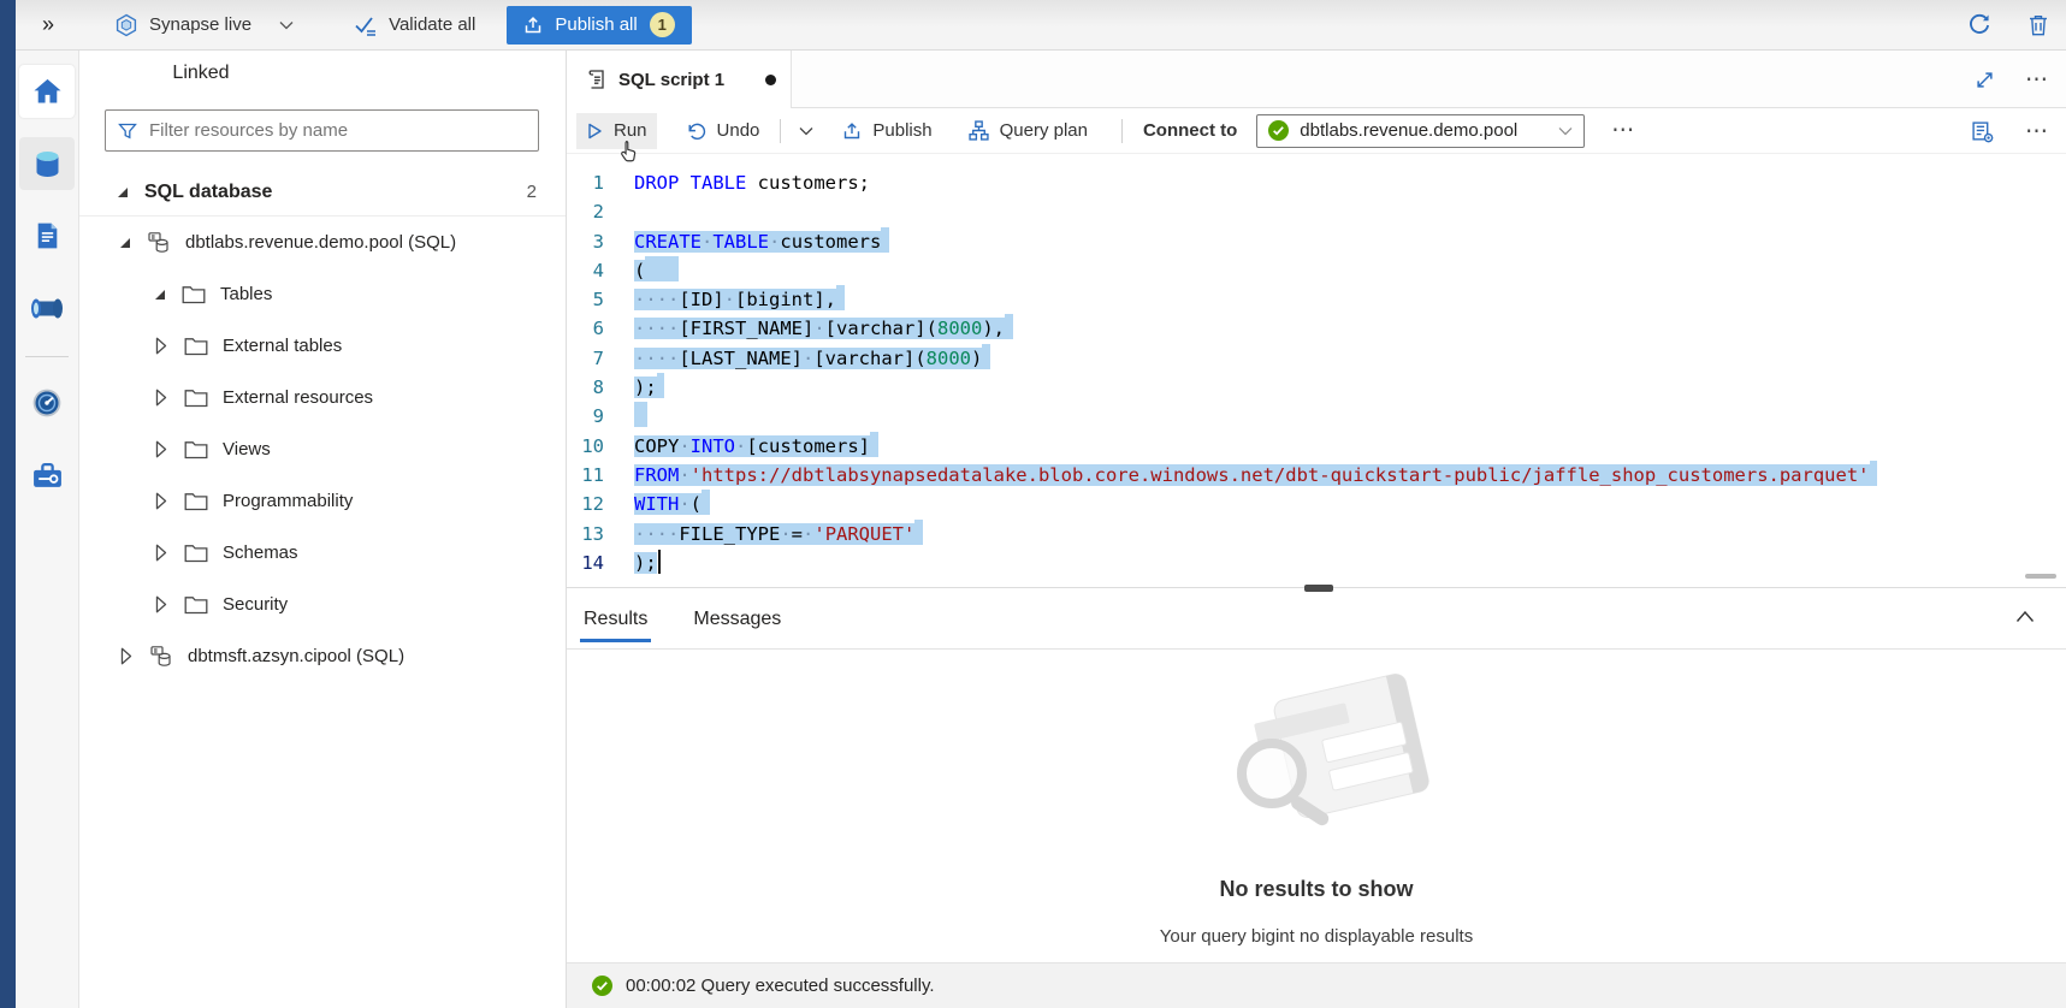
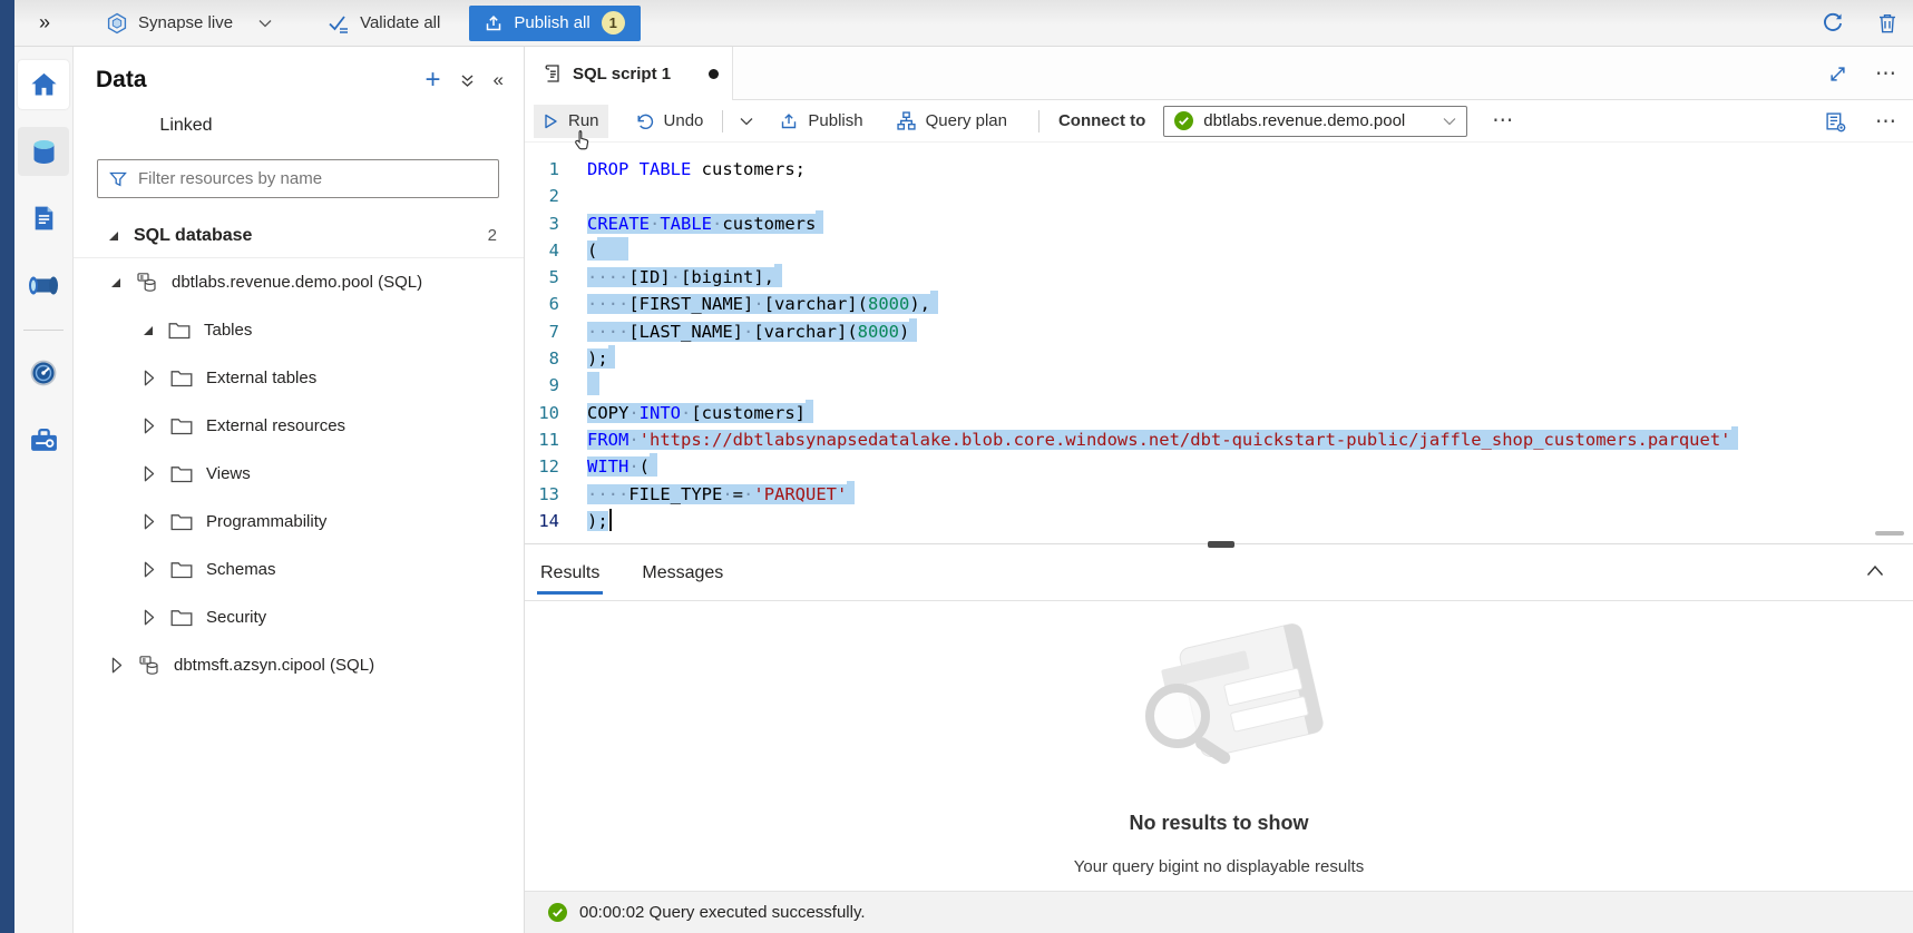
  »
  Synapse live
  Validate all
  Publish all
  1
+ Data
+ +
+ «
  Linked
  Filter resources by name
  SQL database
  2
  dbtlabs.revenue.demo.pool (SQL)
  Tables
  External tables
  External resources
  Views
  Programmability
  Schemas
  Security
  dbtmsft.azsyn.cipool (SQL)
  SQL script 1
  ⋯
  Run
  Undo
  Publish
  Query plan
  Connect to
  dbtlabs.revenue.demo.pool
  ⋯
  ⋯
  1
  DROP TABLE customers;
  2
  3
  CREATE·TABLE·customers
  4
  (
  5
  ····[ID]·[bigint],
  6
  ····[FIRST_NAME]·[varchar](8000),
  7
  ····[LAST_NAME]·[varchar](8000)
  8
  );
  9
  10
  COPY·INTO·[customers]
  11
  FROM·'https://dbtlabsynapsedatalake.blob.core.windows.net/dbt-quickstart-public/jaffle_shop_customers.parquet'
  12
  WITH·(
  13
  ····FILE_TYPE·=·'PARQUET'
  14
  );
  Results
  Messages
  No results to show
  Your query bigint no displayable results
  00:00:02 Query executed successfully.
